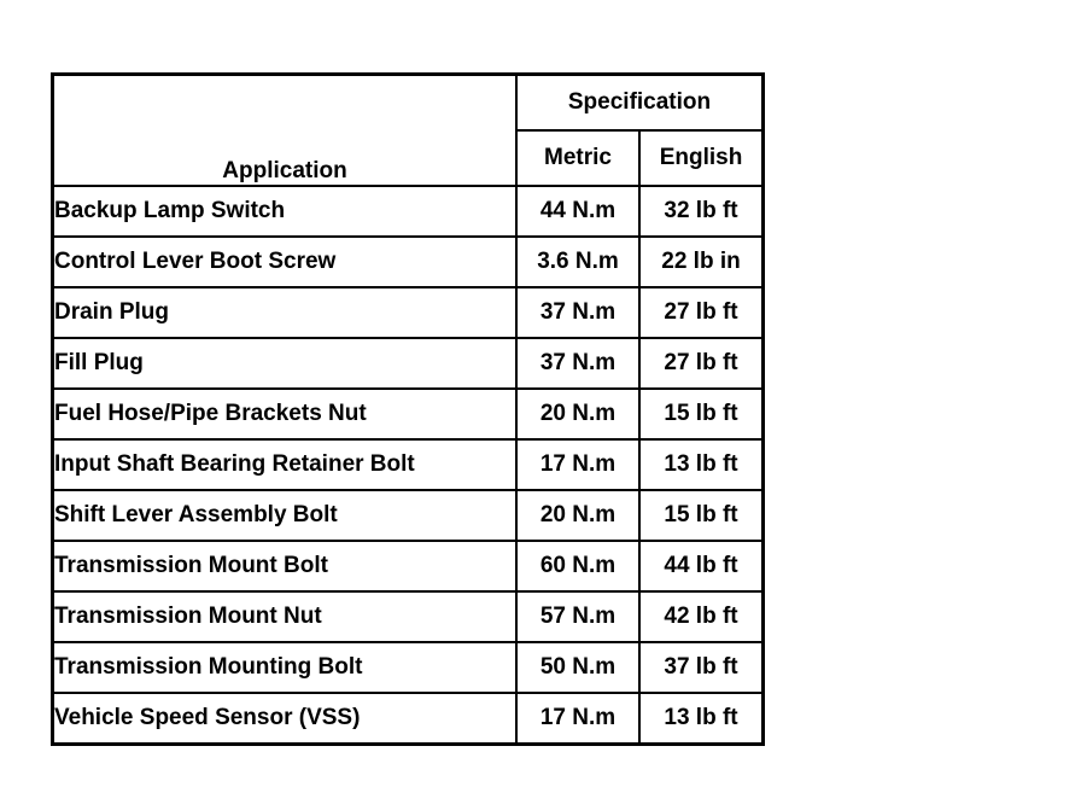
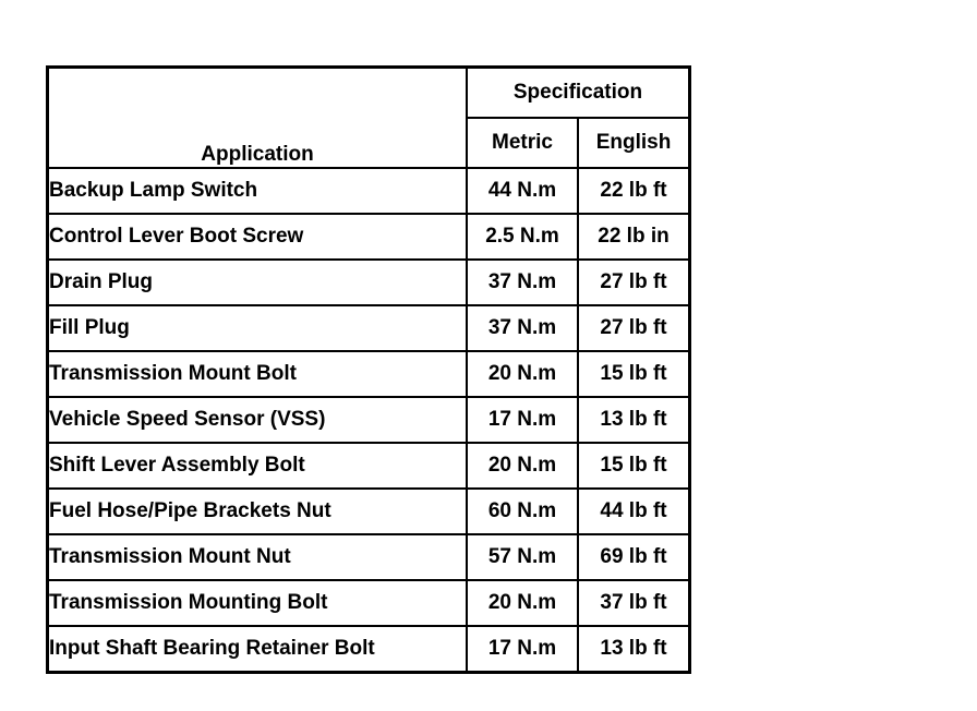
  Application	Specification
  Metric	English
- Backup Lamp Switch	44 N.m	32 lb ft
+ Backup Lamp Switch	44 N.m	22 lb ft
- Control Lever Boot Screw	3.6 N.m	22 lb in
+ Control Lever Boot Screw	2.5 N.m	22 lb in
  Drain Plug	37 N.m	27 lb ft
  Fill Plug	37 N.m	27 lb ft
- Fuel Hose/Pipe Brackets Nut	20 N.m	15 lb ft
+ Transmission Mount Bolt	20 N.m	15 lb ft
- Input Shaft Bearing Retainer Bolt	17 N.m	13 lb ft
+ Vehicle Speed Sensor (VSS)	17 N.m	13 lb ft
  Shift Lever Assembly Bolt	20 N.m	15 lb ft
- Transmission Mount Bolt	60 N.m	44 lb ft
+ Fuel Hose/Pipe Brackets Nut	60 N.m	44 lb ft
- Transmission Mount Nut	57 N.m	42 lb ft
+ Transmission Mount Nut	57 N.m	69 lb ft
- Transmission Mounting Bolt	50 N.m	37 lb ft
+ Transmission Mounting Bolt	20 N.m	37 lb ft
- Vehicle Speed Sensor (VSS)	17 N.m	13 lb ft
+ Input Shaft Bearing Retainer Bolt	17 N.m	13 lb ft
